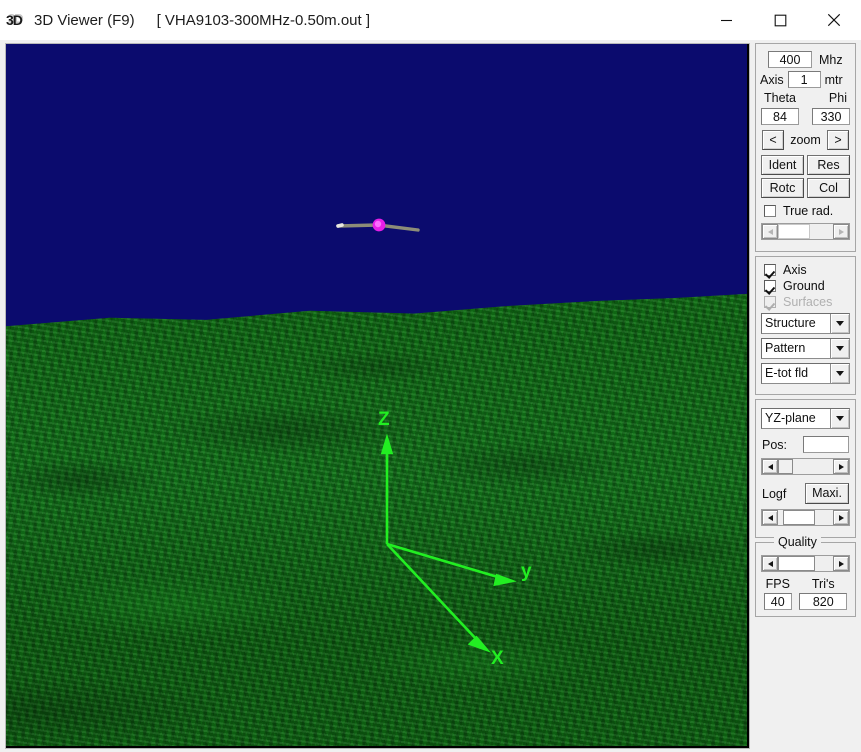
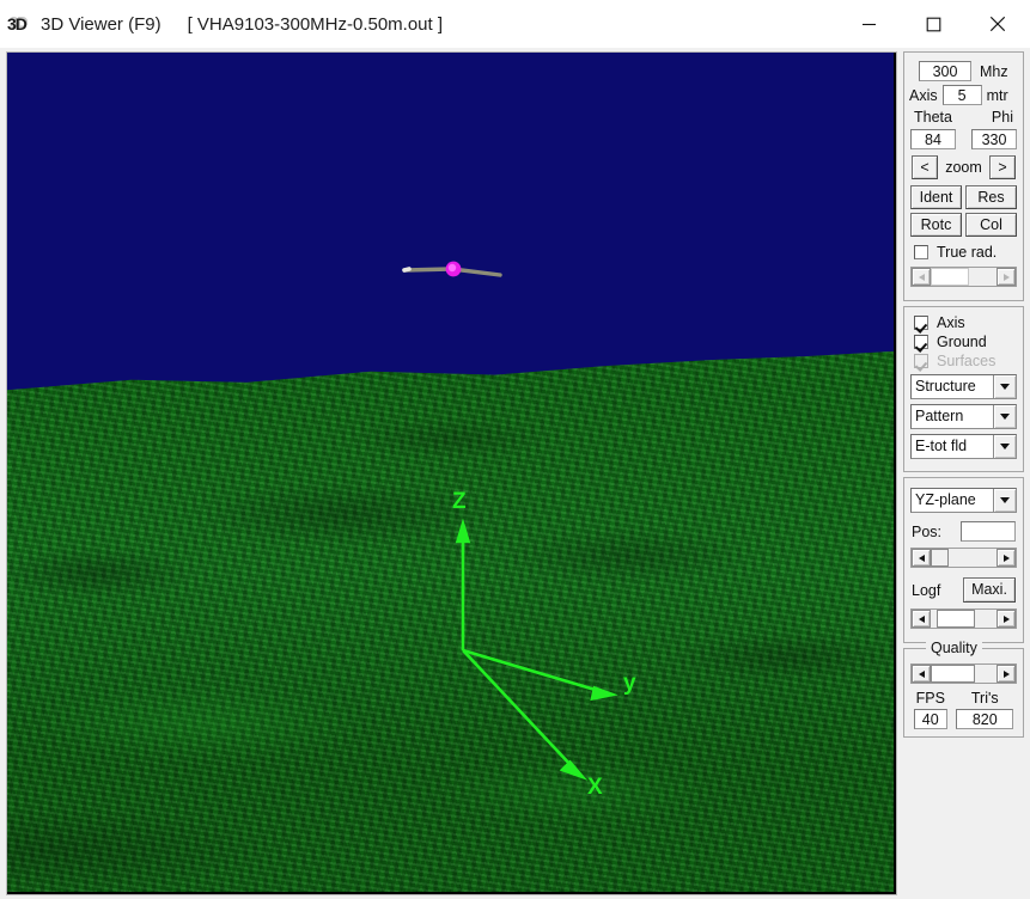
  3D
  3D Viewer (F9)
  [ VHA9103-300MHz-0.50m.out ]
  Z
  y
  X
- 400
+ 300
  Mhz
  Axis
- 1
+ 5
  mtr
  Theta
  Phi
  84
  330
  <
  zoom
  >
  Ident
  Res
  Rotc
  Col
  True rad.
  Axis
  Ground
  Surfaces
  Structure
  Pattern
  E-tot fld
  YZ-plane
  Pos:
  Logf
  Maxi.
  Quality
  FPS
  40
  Tri's
  820
